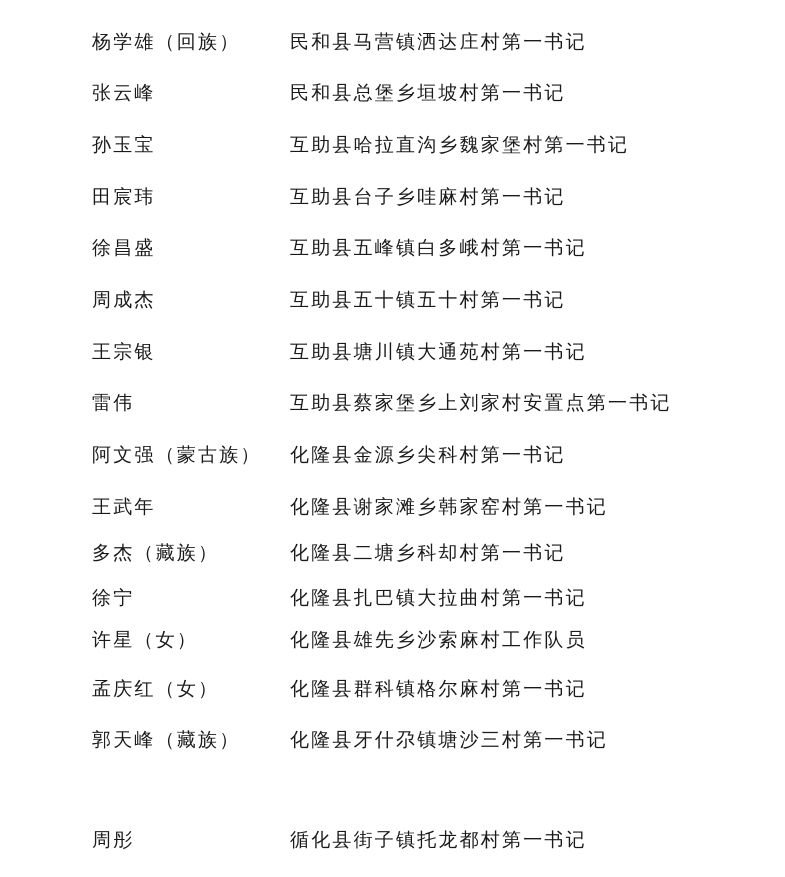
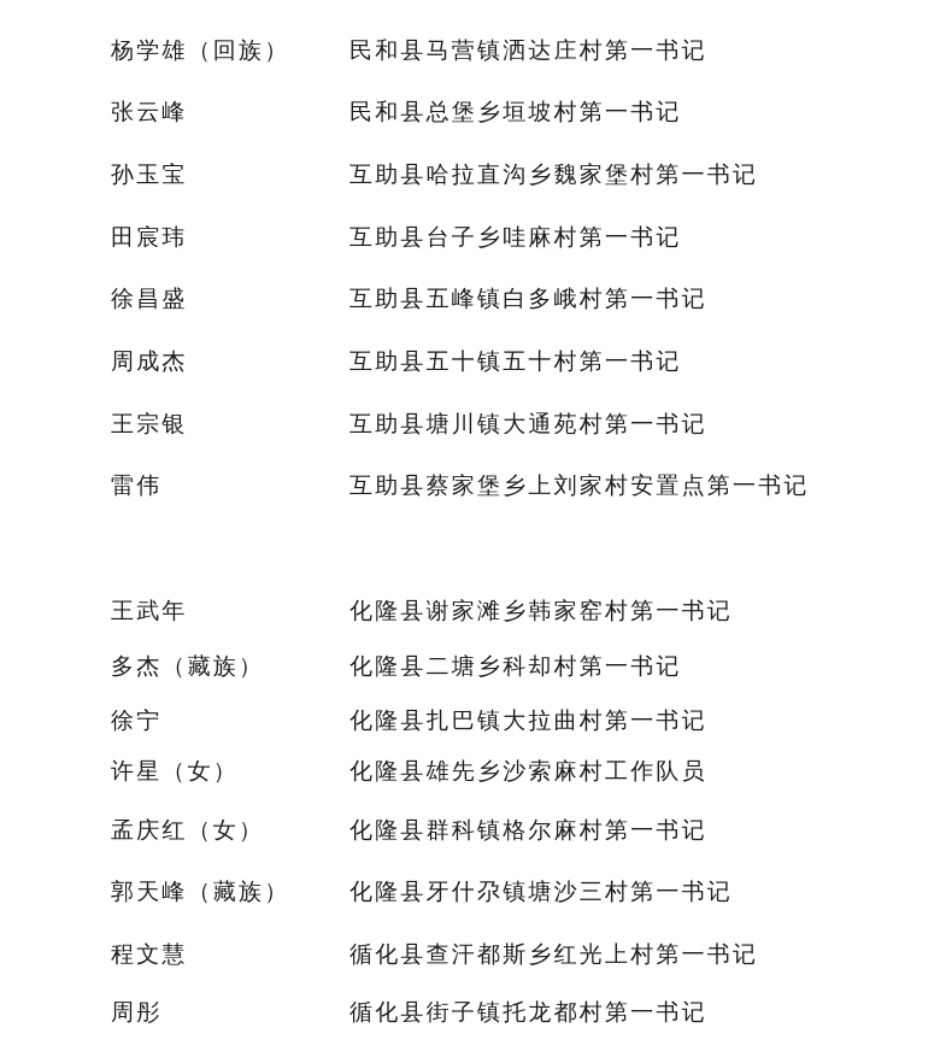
  杨学雄（回族）
  民和县马营镇洒达庄村第一书记
  张云峰
  民和县总堡乡垣坡村第一书记
  孙玉宝
  互助县哈拉直沟乡魏家堡村第一书记
  田宸玮
  互助县台子乡哇麻村第一书记
  徐昌盛
  互助县五峰镇白多峨村第一书记
  周成杰
  互助县五十镇五十村第一书记
  王宗银
  互助县塘川镇大通苑村第一书记
  雷伟
  互助县蔡家堡乡上刘家村安置点第一书记
- 阿文强（蒙古族）
- 化隆县金源乡尖科村第一书记
  王武年
  化隆县谢家滩乡韩家窑村第一书记
  多杰（藏族）
  化隆县二塘乡科却村第一书记
  徐宁
  化隆县扎巴镇大拉曲村第一书记
  许星（女）
  化隆县雄先乡沙索麻村工作队员
  孟庆红（女）
  化隆县群科镇格尔麻村第一书记
  郭天峰（藏族）
  化隆县牙什尕镇塘沙三村第一书记
+ 程文慧
+ 循化县查汗都斯乡红光上村第一书记
  周彤
  循化县街子镇托龙都村第一书记
